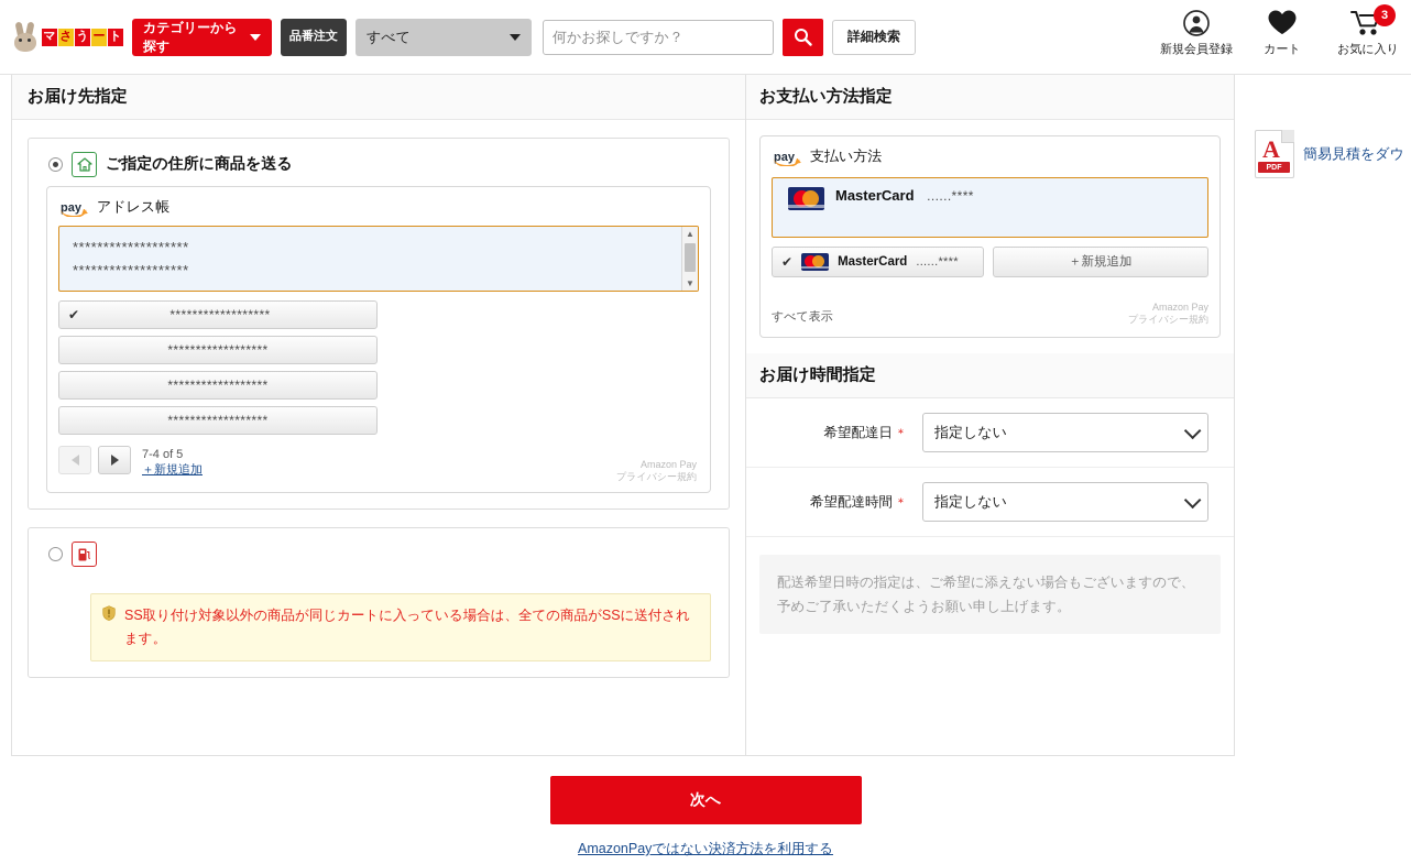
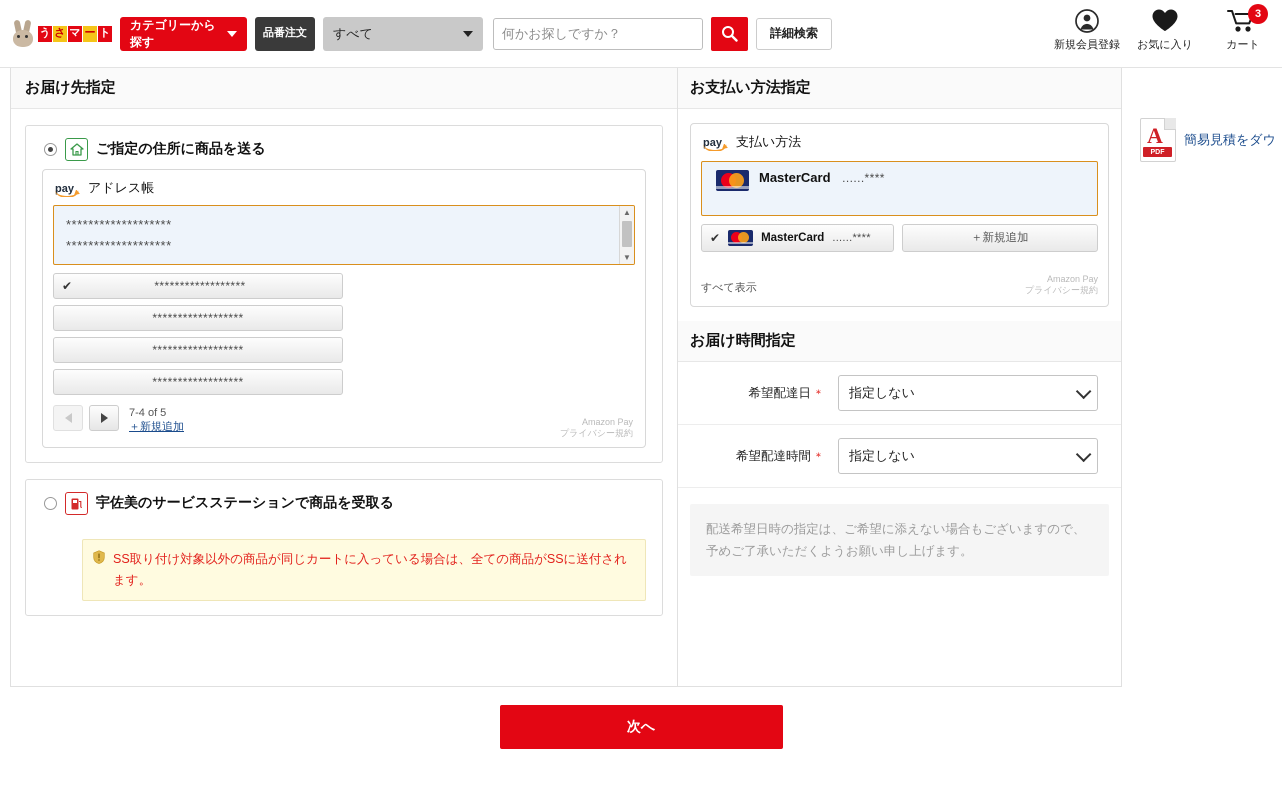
- マ
+ う
  さ
- う
+ マ
  ー
  ト
  カテゴリーから探す
  品番注文
  すべて
  何かお探しですか？
  詳細検索
  新規会員登録
- カート
+ お気に入り
  3
- お気に入り
+ カート
  A
  簡易見積をダウ
  お届け先指定
  ご指定の住所に商品を送る
  pay
  アドレス帳
  *******************
  *******************
  ▲
  ▼
  ✔
  ******************
  ******************
  ******************
  ******************
  7-4 of 5
  ＋新規追加
  Amazon Pay
  プライバシー規約
+ 宇佐美のサービスステーションで商品を受取る
  SS取り付け対象以外の商品が同じカートに入っている場合は、全ての商品がSSに送付されます。
  お支払い方法指定
  pay
  支払い方法
  MasterCard ......****
  ✔
  MasterCard
  ......****
  ＋新規追加
  すべて表示
  Amazon Pay
  プライバシー規約
  お届け時間指定
  希望配達日 ＊
  指定しない
  希望配達時間 ＊
  指定しない
  配送希望日時の指定は、ご希望に添えない場合もございますので、予めご了承いただくようお願い申し上げます。
  次へ
- AmazonPayではない決済方法を利用する
